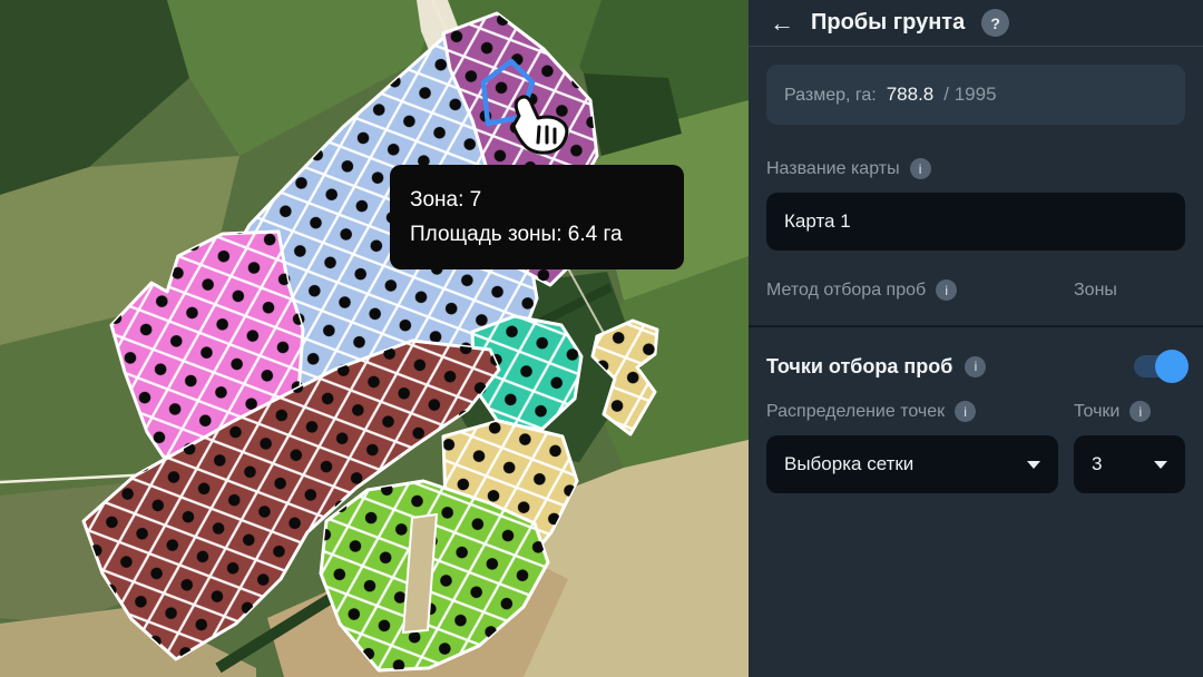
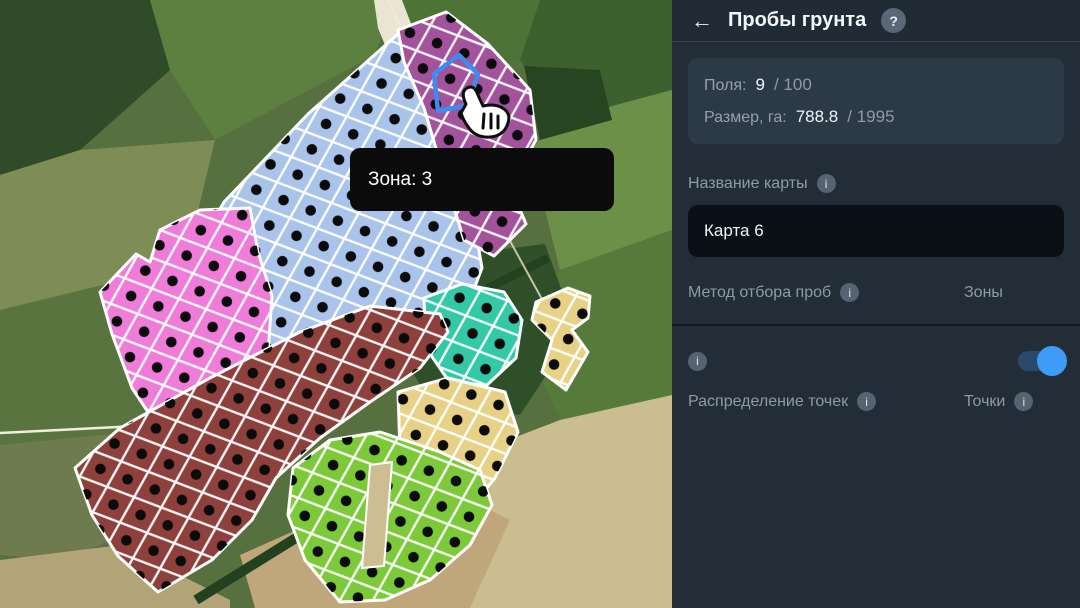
- Зона: 7
+ Зона: 3
- Площадь зоны: 6.4 га
  ←
  Пробы грунта
  ?
+ Поля:
+ 9
+ / 100
  Размер, га:
  788.8
  / 1995
  Название карты
  i
- Карта 1
+ Карта 6
  Метод отбора проб
  i
  Зоны
- Точки отбора проб
  i
  Распределение точек
  i
  Точки
  i
- Выборка сетки
- 3
